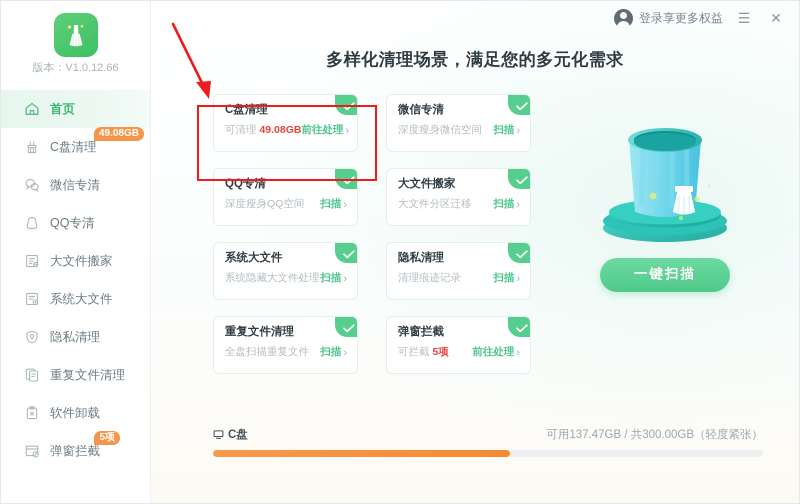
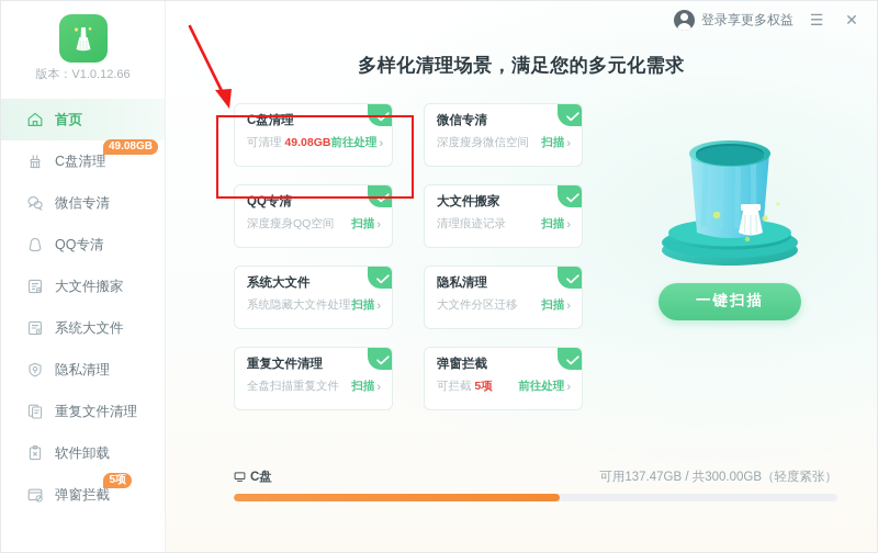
  版本：V1.0.12.66
  首页
  49.08GB
  C盘清理
  微信专清
  QQ专清
  大文件搬家
  系统大文件
  隐私清理
  重复文件清理
  软件卸载
  5项
  弹窗拦截
  登录享更多权益
  ☰
  ✕
  多样化清理场景，满足您的多元化需求
  C盘清理
  可清理 49.08GB
  前往处理
  ›
  微信专清
  深度瘦身微信空间
  扫描
  ›
  QQ专清
  深度瘦身QQ空间
  扫描
  ›
  大文件搬家
- 大文件分区迁移
+ 清理痕迹记录
  扫描
  ›
  系统大文件
  系统隐藏大文件处理
  扫描
  ›
  隐私清理
- 清理痕迹记录
+ 大文件分区迁移
  扫描
  ›
  重复文件清理
  全盘扫描重复文件
  扫描
  ›
  弹窗拦截
  可拦截 5项
  前往处理
  ›
  一键扫描
  C盘
  可用137.47GB / 共300.00GB（轻度紧张）
